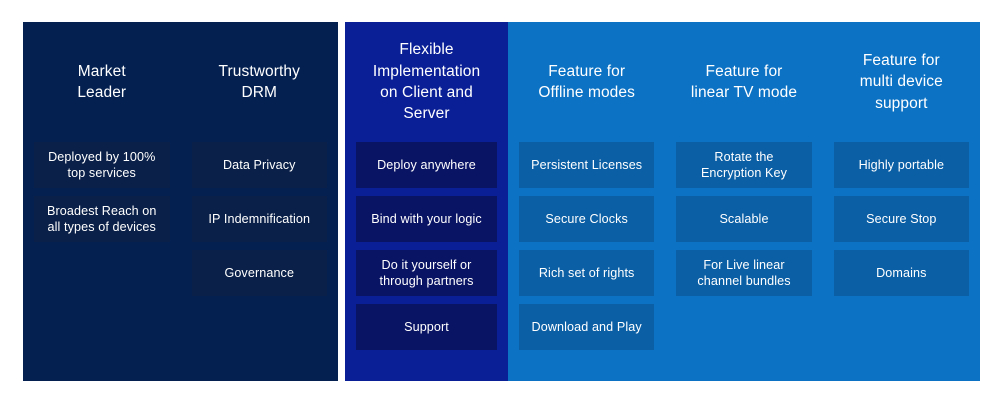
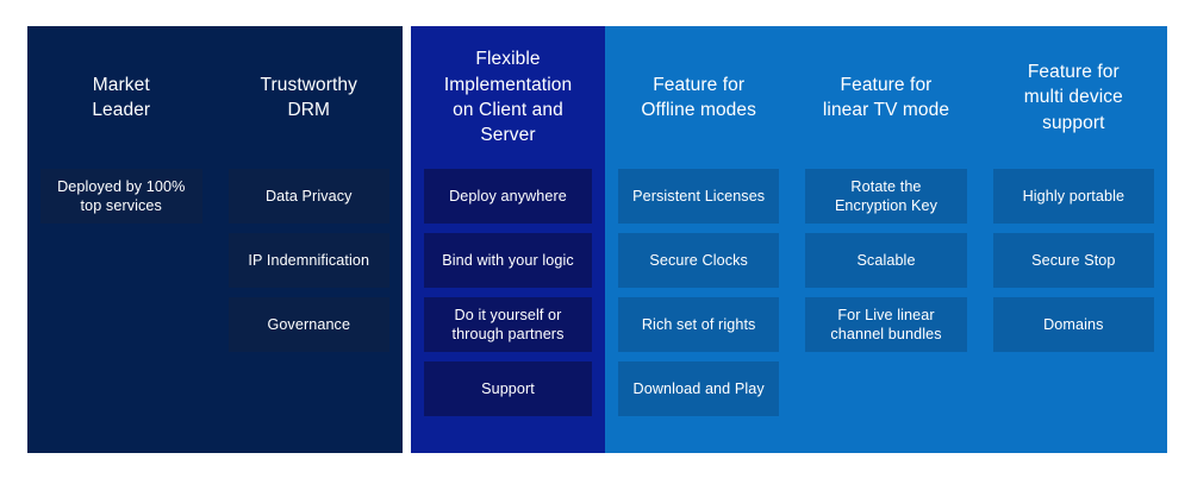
  Market
  Leader
  Deployed by 100%
  top services
- Broadest Reach on
- all types of devices
  Trustworthy
  DRM
  Data Privacy
  IP Indemnification
  Governance
  Flexible
  Implementation
  on Client and
  Server
  Deploy anywhere
  Bind with your logic
  Do it yourself or
  through partners
  Support
  Feature for
  Offline modes
  Persistent Licenses
  Secure Clocks
  Rich set of rights
  Download and Play
  Feature for
  linear TV mode
  Rotate the
  Encryption Key
  Scalable
  For Live linear
  channel bundles
  Feature for
  multi device
  support
  Highly portable
  Secure Stop
  Domains
